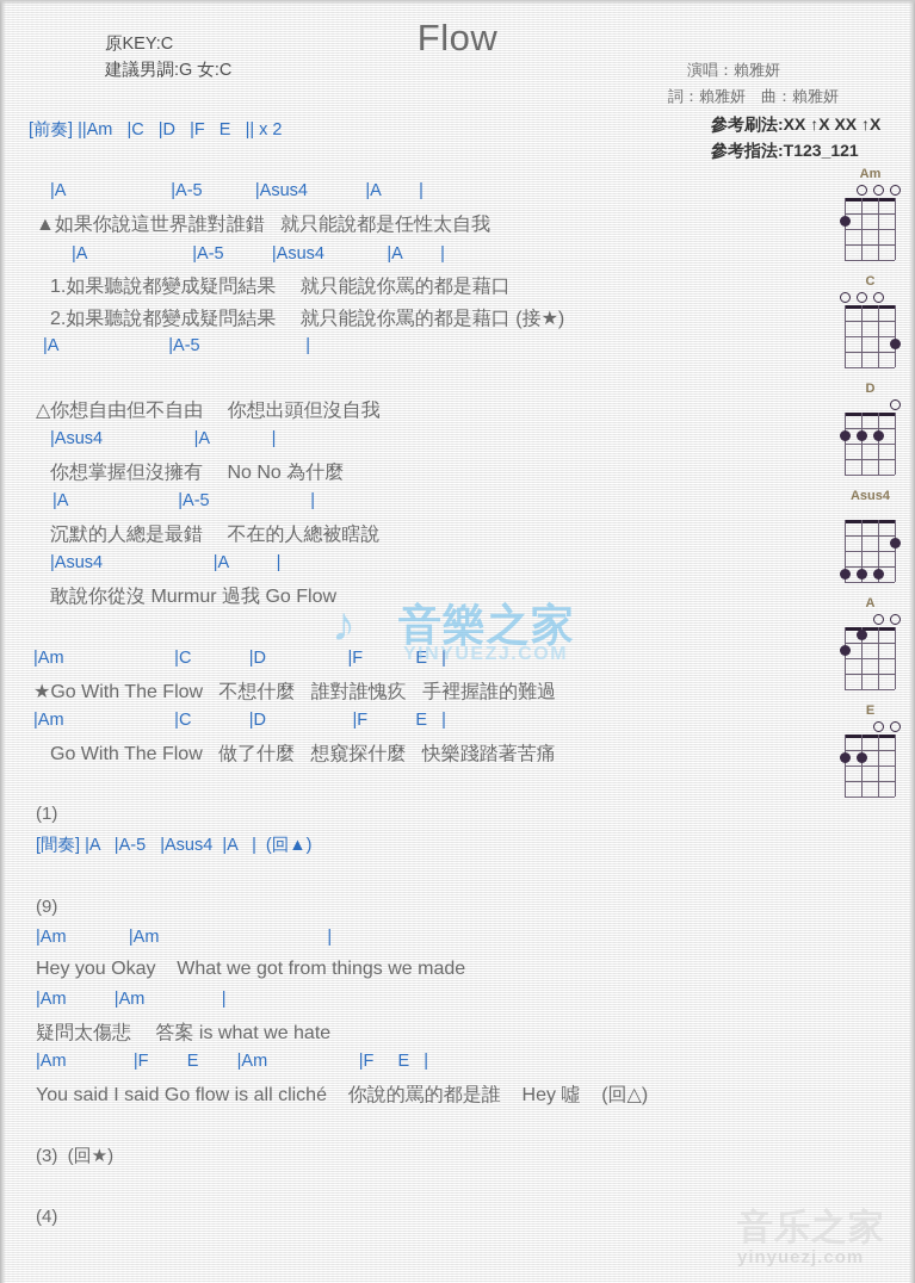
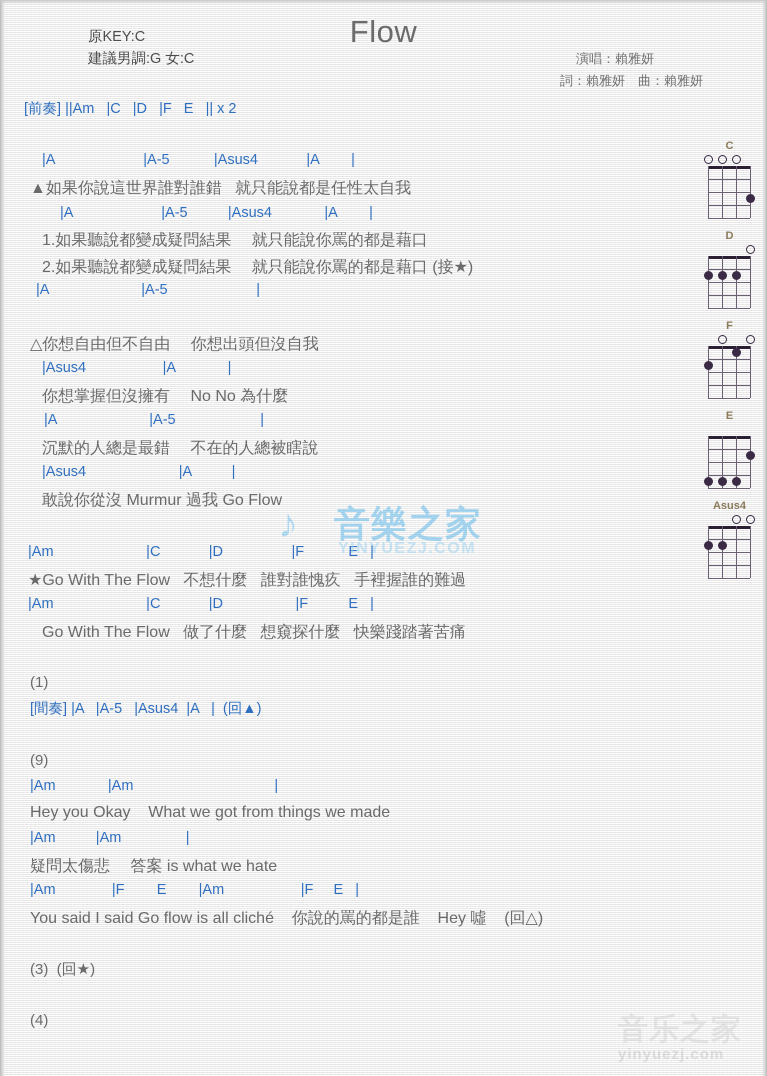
  ♪
  音樂之家
  YINYUEZJ.COM
  Flow
  原KEY:C
  建議男調:G 女:C
  演唱：賴雅妍
  詞：賴雅妍 曲：賴雅妍
- 參考刷法:XX ↑X XX ↑X
- 參考指法:T123_121
  [前奏] ||Am |C |D |F E || x 2
  |A |A-5 |Asus4 |A |
  ▲如果你說這世界誰對誰錯 就只能說都是任性太自我
  |A |A-5 |Asus4 |A |
  1.如果聽說都變成疑問結果 就只能說你罵的都是藉口
  2.如果聽說都變成疑問結果 就只能說你罵的都是藉口 (接★)
  |A |A-5 |
  △你想自由但不自由 你想出頭但沒自我
  |Asus4 |A |
  你想掌握但沒擁有 No No 為什麼
  |A |A-5 |
  沉默的人總是最錯 不在的人總被瞎說
  |Asus4 |A |
  敢說你從沒 Murmur 過我 Go Flow
  |Am |C |D |F E |
  ★Go With The Flow 不想什麼 誰對誰愧疚 手裡握誰的難過
  |Am |C |D |F E |
  Go With The Flow 做了什麼 想窺探什麼 快樂踐踏著苦痛
  (1)
  [間奏] |A |A-5 |Asus4 |A | (回▲)
  (9)
  |Am |Am |
  Hey you Okay What we got from things we made
  |Am |Am |
  疑問太傷悲 答案 is what we hate
  |Am |F E |Am |F E |
  You said I said Go flow is all cliché 你說的罵的都是誰 Hey 噓 (回△)
  (3) (回★)
  (4)
- Am
  C
  D
+ F
- Asus4
+ E
- A
- E
+ Asus4
  音乐之家
  yinyuezj.com
